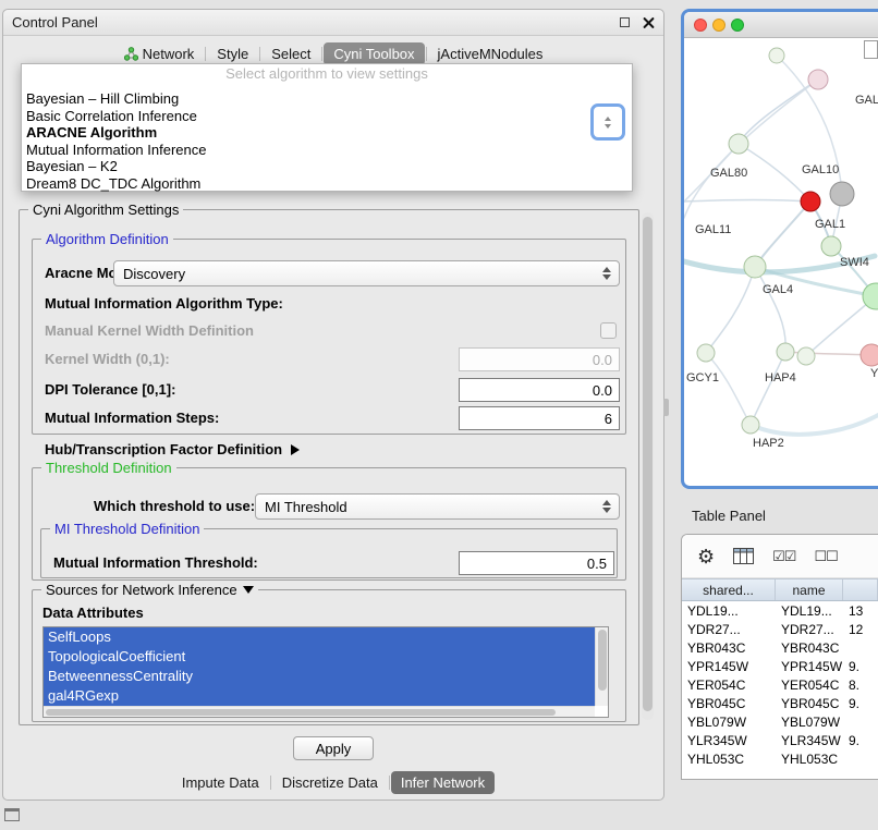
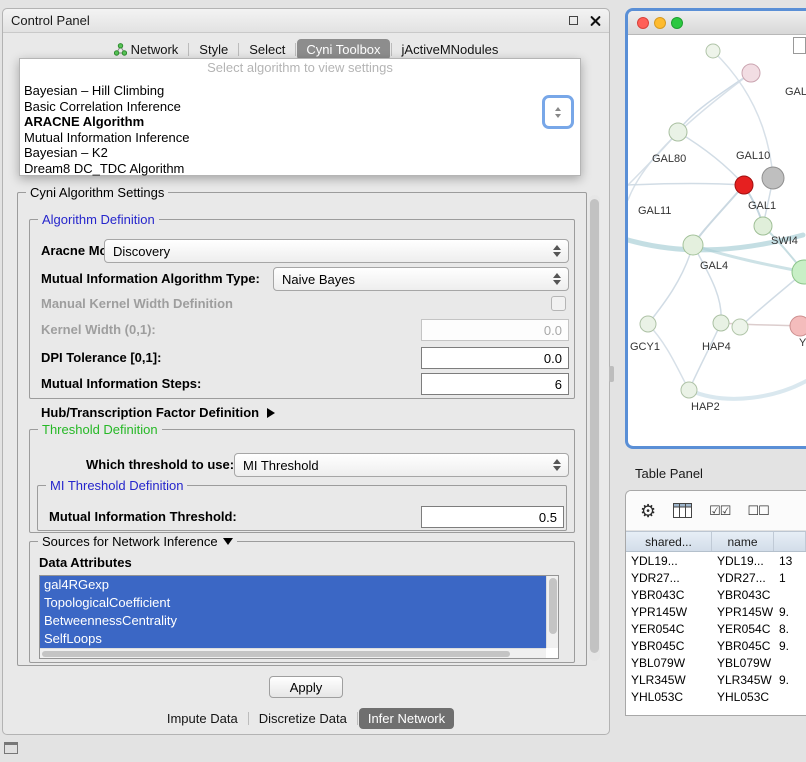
  Control Panel
  Network
  Style
  Select
  Cyni Toolbox
  jActiveMNodules
  Cyni Algorithm Settings
  Algorithm Definition
  Discovery
  Mutual Information Algorithm Type:
+ Naive Bayes
  Manual Kernel Width Definition
  Kernel Width (0,1):
  0.0
  DPI Tolerance [0,1]:
  0.0
  Mutual Information Steps:
  6
  Hub/Transcription Factor Definition
  Threshold Definition
  Which threshold to use:
  MI Threshold
  MI Threshold Definition
  Mutual Information Threshold:
  0.5
  Sources for Network Inference
  Data Attributes
- SelfLoops
+ gal4RGexp
  TopologicalCoefficient
  BetweennessCentrality
- gal4RGexp
+ SelfLoops
  Apply
  Impute Data
  Discretize Data
  Infer Network
  Select algorithm to view settings
  Bayesian – Hill Climbing
  Basic Correlation Inference
  ARACNE Algorithm
  Mutual Information Inference
  Bayesian – K2
  Dream8 DC_TDC Algorithm
  GAL
  GAL80
  GAL10
  GAL11
  GAL1
  SWI4
  GAL4
  GCY1
  HAP4
  HAP2
  Y
  Table Panel
  ⚙
  ☑☑
  ☐☐
  shared...
  name
  YDL19...
  YDL19...
  13
  YDR27...
  YDR27...
- 12
+ 1
  YBR043C
  YBR043C
  YPR145W
  YPR145W
  9.
  YER054C
  YER054C
  8.
  YBR045C
  YBR045C
  9.
  YBL079W
  YBL079W
  YLR345W
  YLR345W
  9.
  YHL053C
  YHL053C
